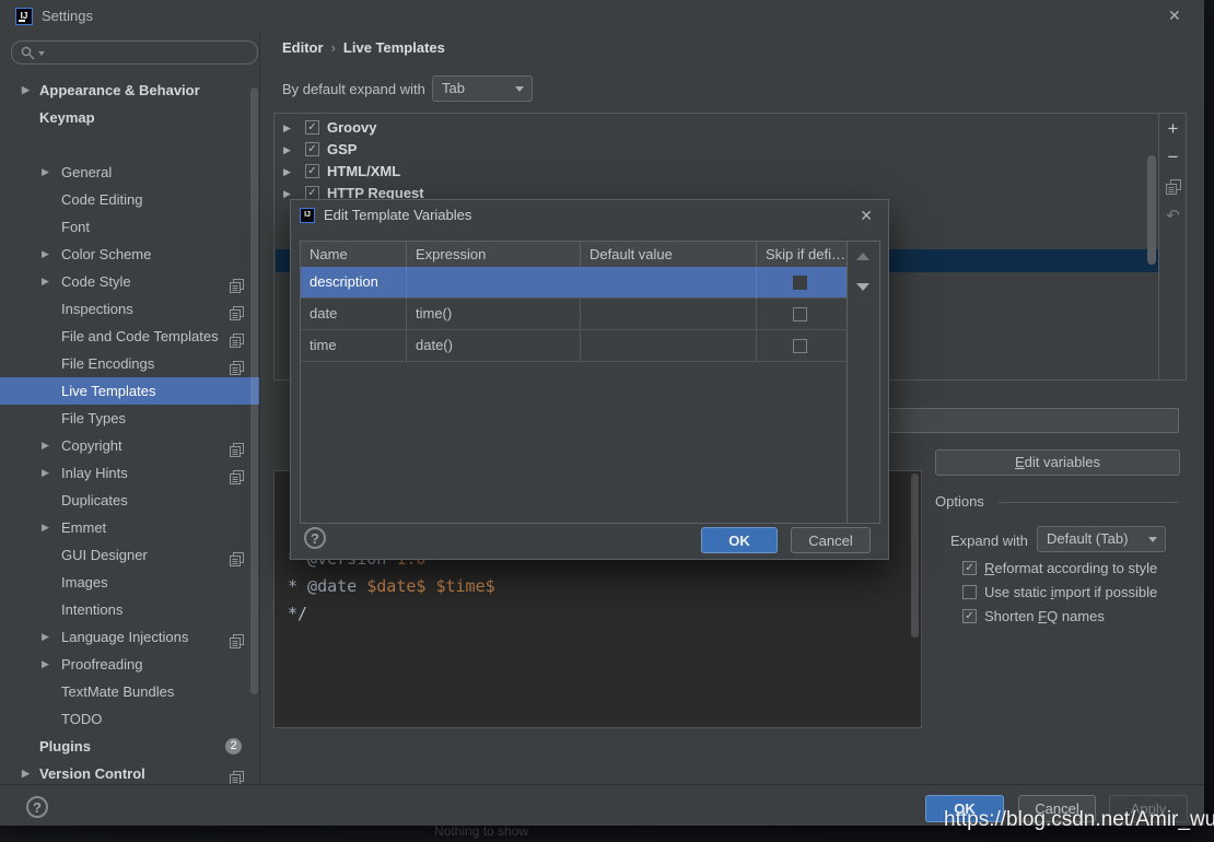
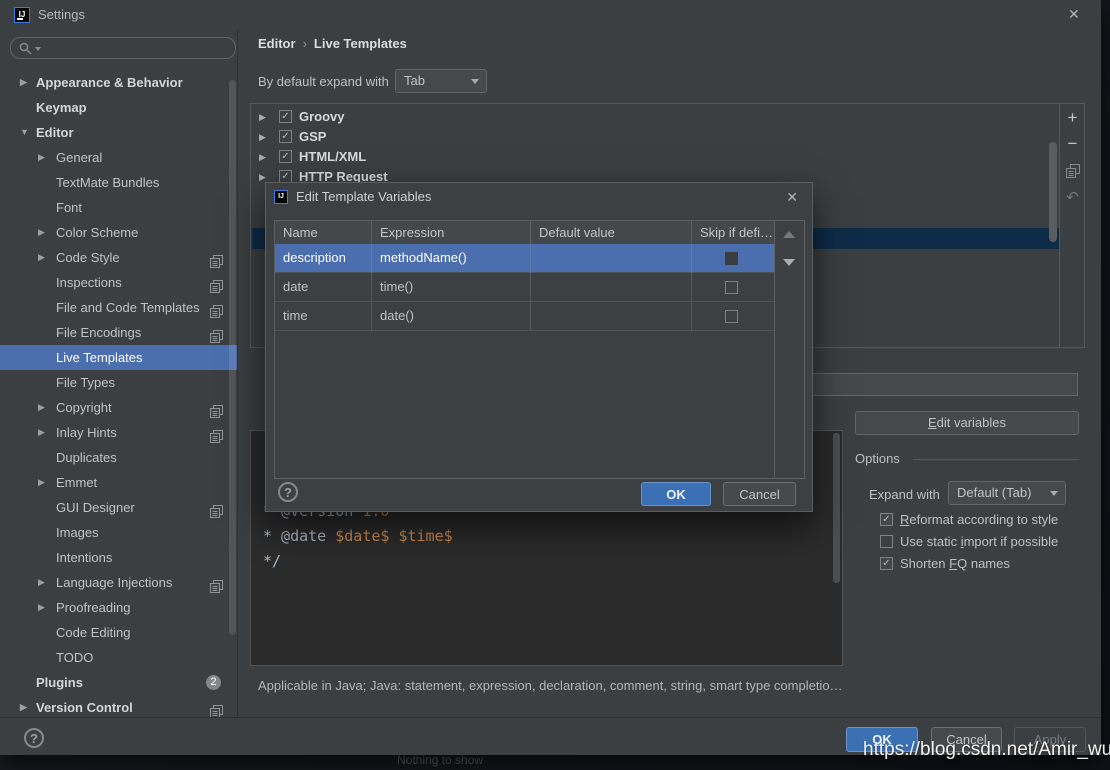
  Nothing to show
  IJ
  Settings
  ✕
  ▶
  Appearance & Behavior
  Keymap
+ ▼
+ Editor
  ▶
  General
- Code Editing
+ TextMate Bundles
  Font
  ▶
  Color Scheme
  ▶
  Code Style
  Inspections
  File and Code Templates
  File Encodings
  Live Templates
  File Types
  ▶
  Copyright
  ▶
  Inlay Hints
  Duplicates
  ▶
  Emmet
  GUI Designer
  Images
  Intentions
  ▶
  Language Injections
  ▶
  Proofreading
- TextMate Bundles
+ Code Editing
  TODO
  Plugins
  2
  ▶
  Version Control
  Editor › Live Templates
  By default expand with
  Tab
  ▶
  ✓
  Groovy
  ▶
  ✓
  GSP
  ▶
  ✓
  HTML/XML
  ▶
  ✓
  HTTP Request
  +
  −
  ↶
  Edit variables
  Options
  Expand with
  Default (Tab)
  ✓
  Reformat according to style
  Use static import if possible
  ✓
  Shorten FQ names
  * @date $date$ $time$
  */
+ Applicable in Java; Java: statement, expression, declaration, comment, string, smart type completio…
  ?
  OK
  Cancel
  Apply
  Edit Template Variables
  ✕
  Name
  Expression
  Default value
  Skip if defi…
  description
+ methodName()
  date
  time()
  time
  date()
  ?
  OK
  Cancel
  https://blog.csdn.net/Amir_wu
